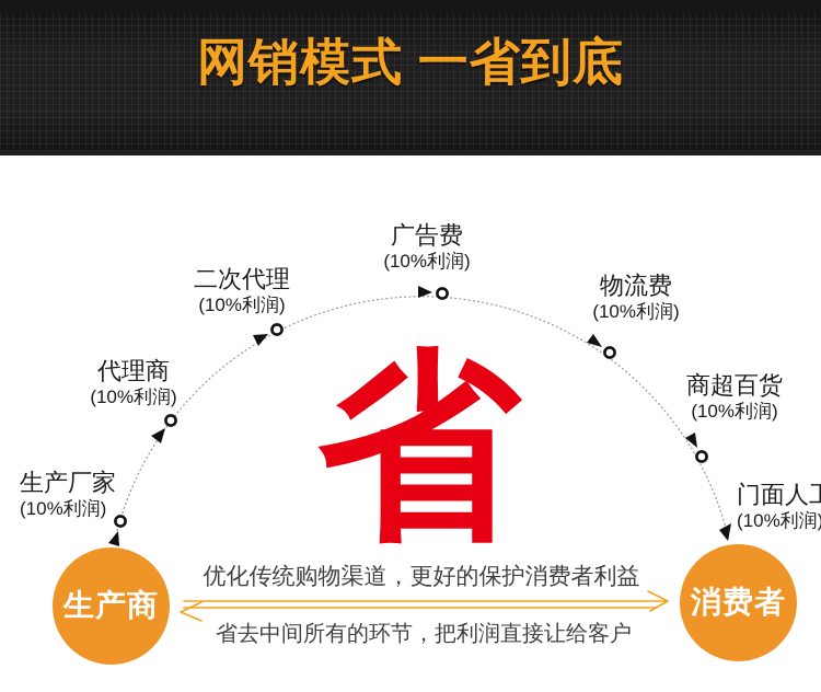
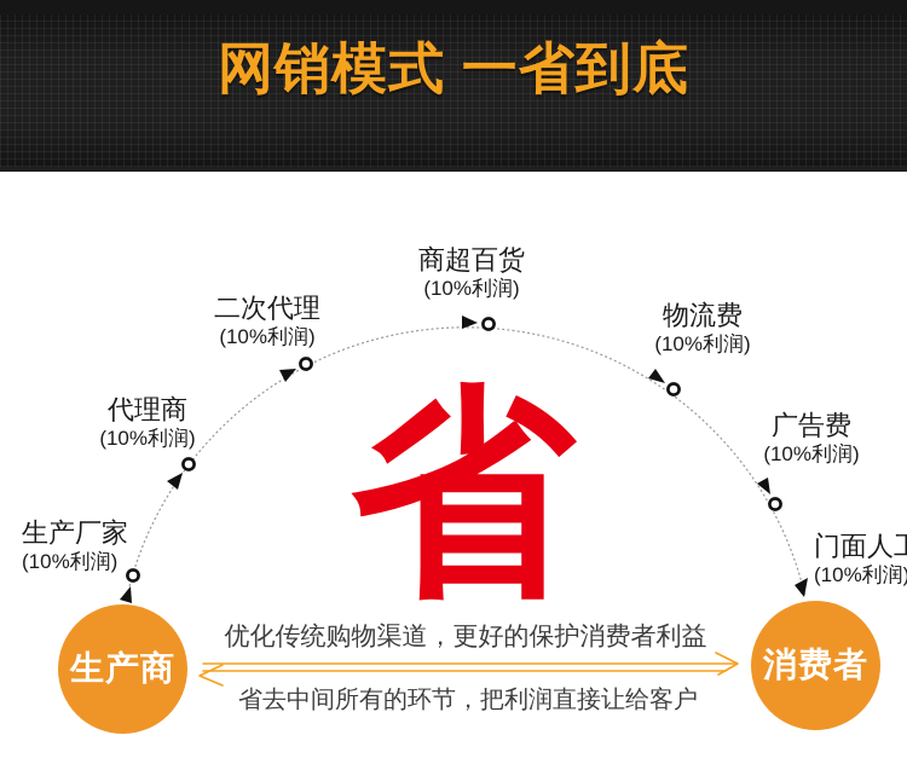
  网销模式 一省到底
  生产厂家
  (10%利润)
  代理商
  (10%利润)
  二次代理
  (10%利润)
- 广告费
+ 商超百货
  (10%利润)
  物流费
  (10%利润)
- 商超百货
+ 广告费
  (10%利润)
  门面人
  (10%利润
  省
  生产商
  消费者
  优化传统购物渠道，更好的保护消费者利益
  省去中间所有的环节，把利润直接让给客户
